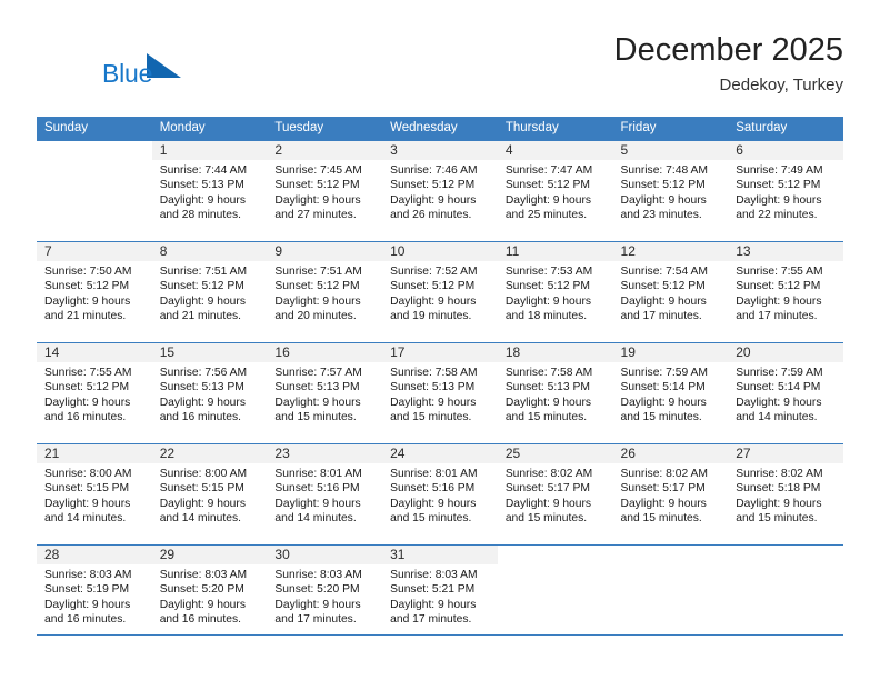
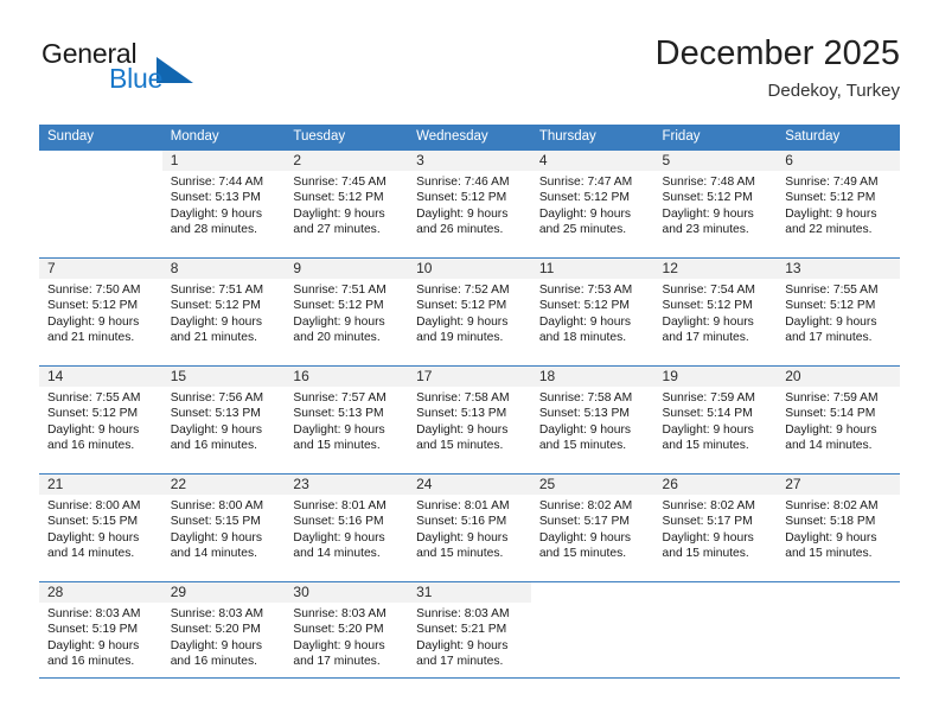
+ General
  Blue
  December 2025
  Dedekoy, Turkey
  Sunday	Monday	Tuesday	Wednesday	Thursday	Friday	Saturday
  	1Sunrise: 7:44 AMSunset: 5:13 PMDaylight: 9 hoursand 28 minutes.	2Sunrise: 7:45 AMSunset: 5:12 PMDaylight: 9 hoursand 27 minutes.	3Sunrise: 7:46 AMSunset: 5:12 PMDaylight: 9 hoursand 26 minutes.	4Sunrise: 7:47 AMSunset: 5:12 PMDaylight: 9 hoursand 25 minutes.	5Sunrise: 7:48 AMSunset: 5:12 PMDaylight: 9 hoursand 23 minutes.	6Sunrise: 7:49 AMSunset: 5:12 PMDaylight: 9 hoursand 22 minutes.
  7Sunrise: 7:50 AMSunset: 5:12 PMDaylight: 9 hoursand 21 minutes.	8Sunrise: 7:51 AMSunset: 5:12 PMDaylight: 9 hoursand 21 minutes.	9Sunrise: 7:51 AMSunset: 5:12 PMDaylight: 9 hoursand 20 minutes.	10Sunrise: 7:52 AMSunset: 5:12 PMDaylight: 9 hoursand 19 minutes.	11Sunrise: 7:53 AMSunset: 5:12 PMDaylight: 9 hoursand 18 minutes.	12Sunrise: 7:54 AMSunset: 5:12 PMDaylight: 9 hoursand 17 minutes.	13Sunrise: 7:55 AMSunset: 5:12 PMDaylight: 9 hoursand 17 minutes.
  14Sunrise: 7:55 AMSunset: 5:12 PMDaylight: 9 hoursand 16 minutes.	15Sunrise: 7:56 AMSunset: 5:13 PMDaylight: 9 hoursand 16 minutes.	16Sunrise: 7:57 AMSunset: 5:13 PMDaylight: 9 hoursand 15 minutes.	17Sunrise: 7:58 AMSunset: 5:13 PMDaylight: 9 hoursand 15 minutes.	18Sunrise: 7:58 AMSunset: 5:13 PMDaylight: 9 hoursand 15 minutes.	19Sunrise: 7:59 AMSunset: 5:14 PMDaylight: 9 hoursand 15 minutes.	20Sunrise: 7:59 AMSunset: 5:14 PMDaylight: 9 hoursand 14 minutes.
  21Sunrise: 8:00 AMSunset: 5:15 PMDaylight: 9 hoursand 14 minutes.	22Sunrise: 8:00 AMSunset: 5:15 PMDaylight: 9 hoursand 14 minutes.	23Sunrise: 8:01 AMSunset: 5:16 PMDaylight: 9 hoursand 14 minutes.	24Sunrise: 8:01 AMSunset: 5:16 PMDaylight: 9 hoursand 15 minutes.	25Sunrise: 8:02 AMSunset: 5:17 PMDaylight: 9 hoursand 15 minutes.	26Sunrise: 8:02 AMSunset: 5:17 PMDaylight: 9 hoursand 15 minutes.	27Sunrise: 8:02 AMSunset: 5:18 PMDaylight: 9 hoursand 15 minutes.
  28Sunrise: 8:03 AMSunset: 5:19 PMDaylight: 9 hoursand 16 minutes.	29Sunrise: 8:03 AMSunset: 5:20 PMDaylight: 9 hoursand 16 minutes.	30Sunrise: 8:03 AMSunset: 5:20 PMDaylight: 9 hoursand 17 minutes.	31Sunrise: 8:03 AMSunset: 5:21 PMDaylight: 9 hoursand 17 minutes.
